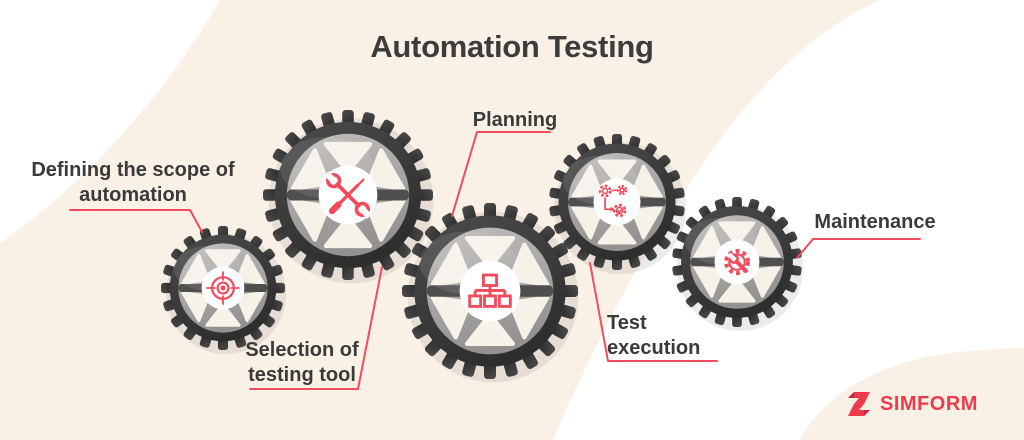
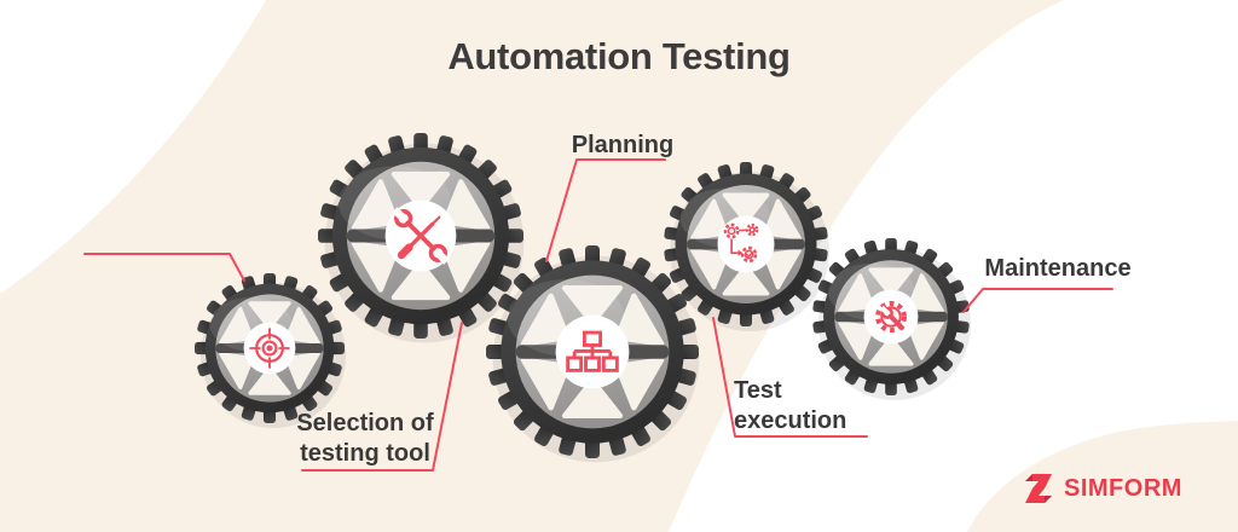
  Automation Testing
- Defining the scope of automation
  Selection of testing tool
  Planning
  Test execution
  Maintenance
  SIMFORM
